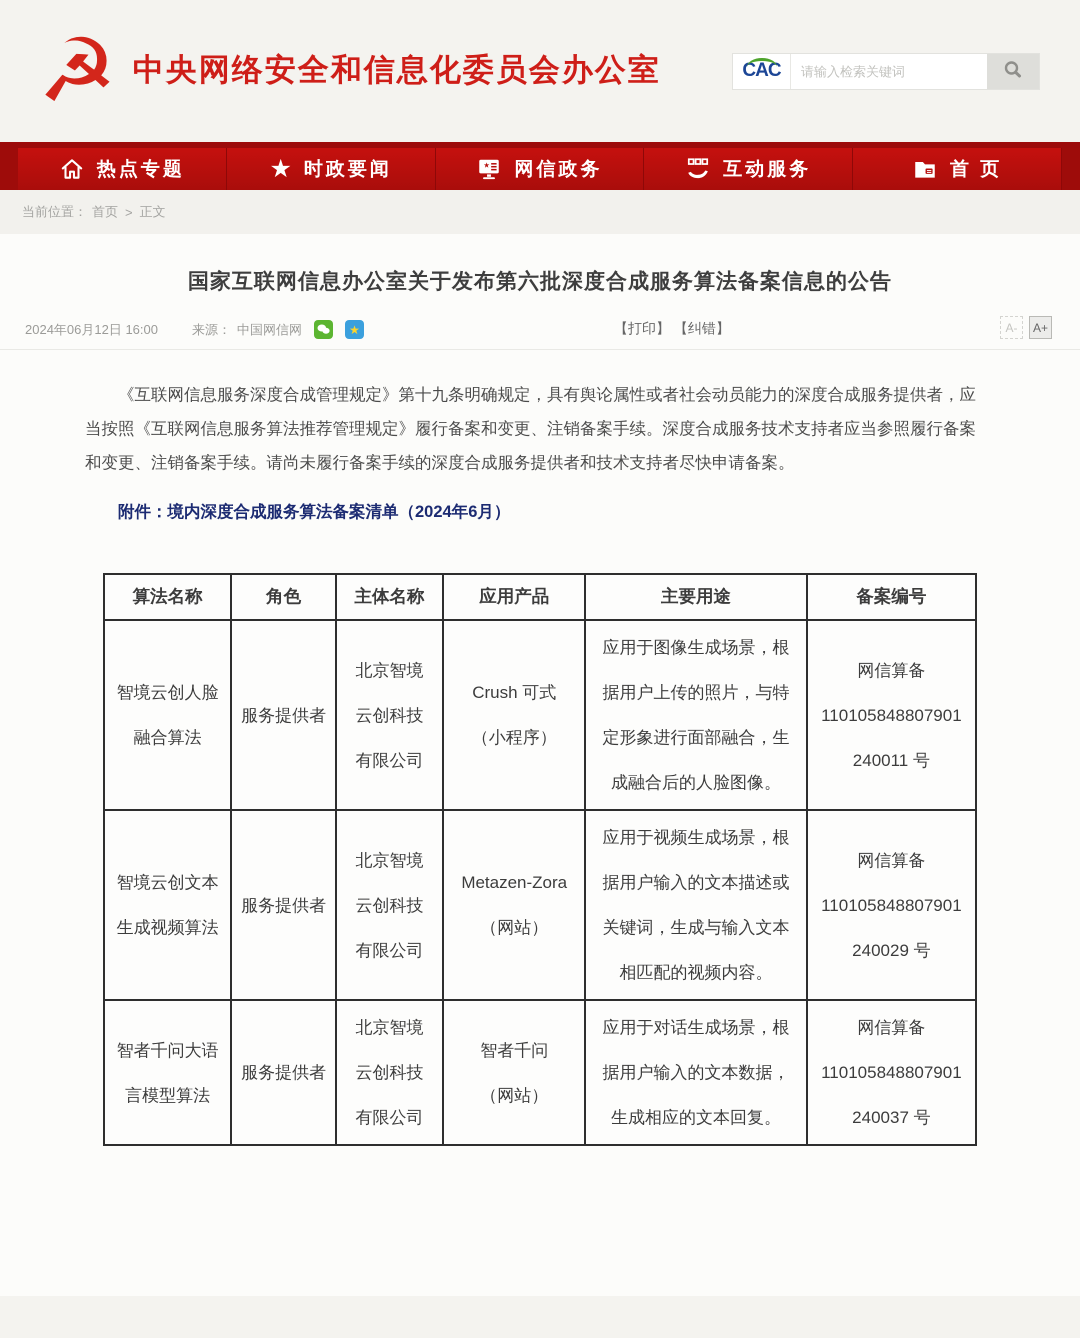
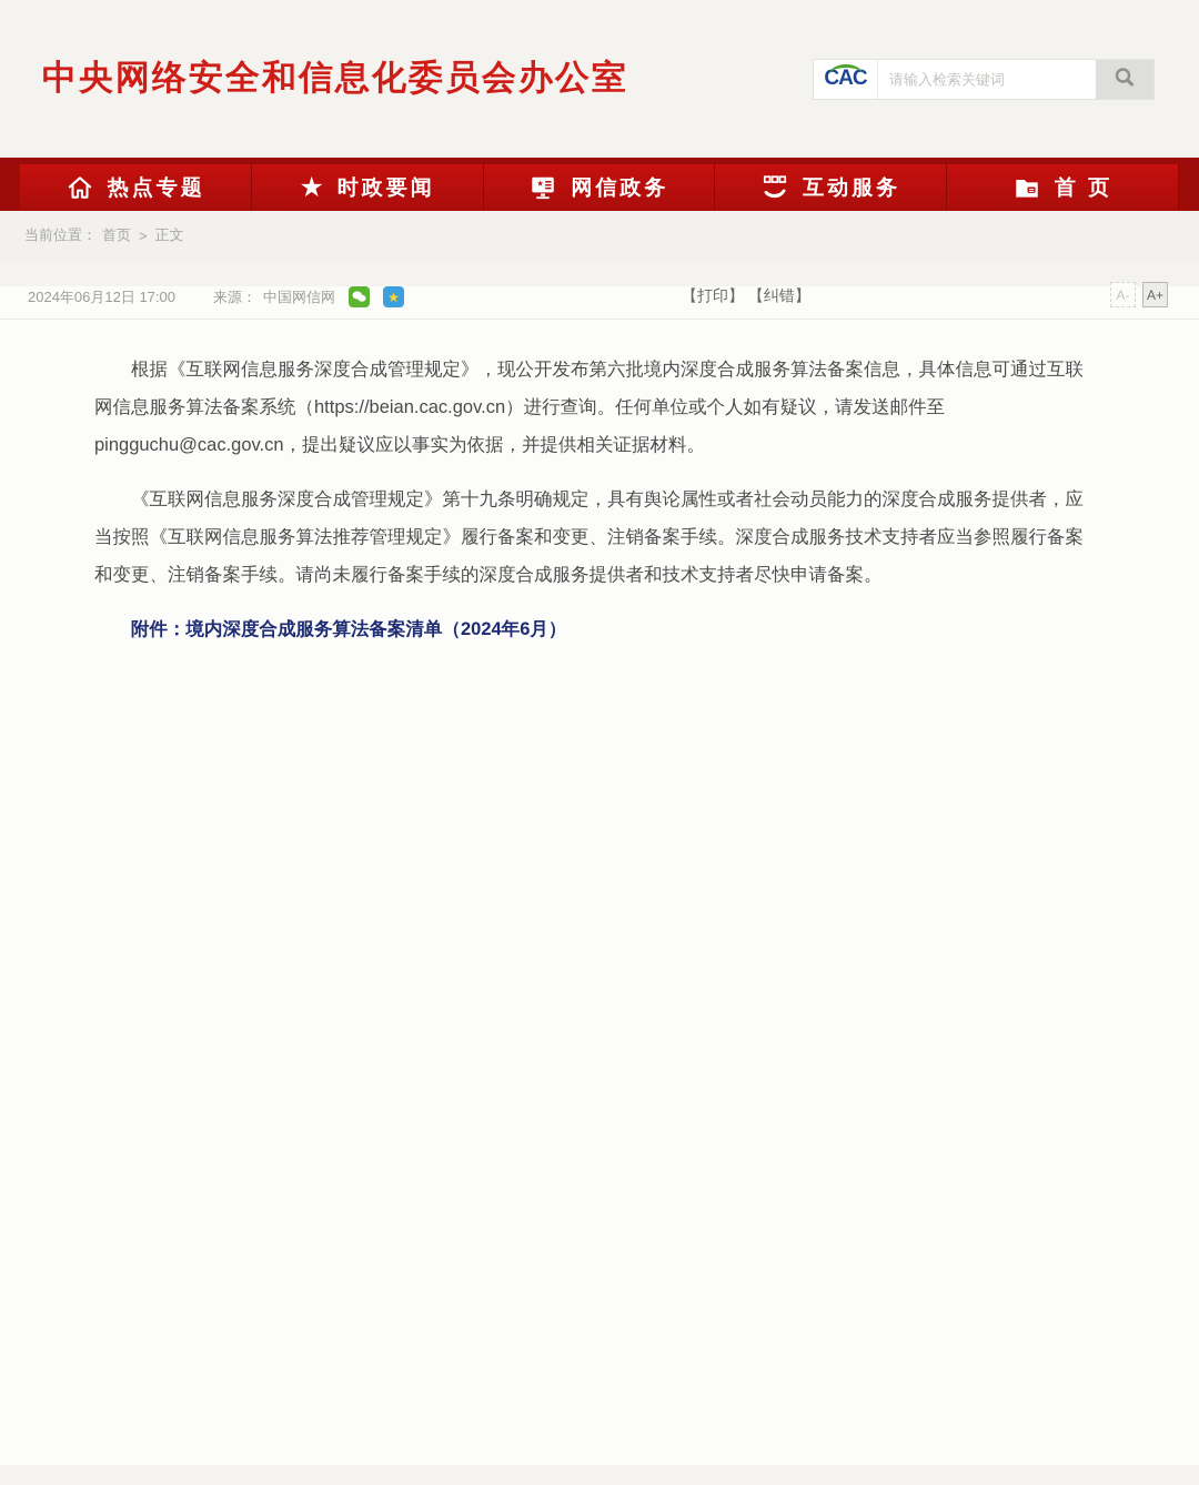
- ☭
  中央网络安全和信息化委员会办公室
  CAC
  请输入检索关键词
  热点专题
  ★
  时政要闻
  网信政务
  互动服务
  首 页
  当前位置：
  首页
  >
  正文
- 国家互联网信息办公室关于发布第六批深度合成服务算法备案信息的公告
- 2024年06月12日 16:00
+ 2024年06月12日 17:00
  来源：
  中国网信网
  ★
  【打印】 【纠错】
  A-
  A+
+ 根据《互联网信息服务深度合成管理规定》，现公开发布第六批境内深度合成服务算法备案信息，具体信息可通过互联网信息服务算法备案系统（https://beian.cac.gov.cn）进行查询。任何单位或个人如有疑议，请发送邮件至pingguchu@cac.gov.cn，提出疑议应以事实为依据，并提供相关证据材料。
  《互联网信息服务深度合成管理规定》第十九条明确规定，具有舆论属性或者社会动员能力的深度合成服务提供者，应当按照《互联网信息服务算法推荐管理规定》履行备案和变更、注销备案手续。深度合成服务技术支持者应当参照履行备案和变更、注销备案手续。请尚未履行备案手续的深度合成服务提供者和技术支持者尽快申请备案。
  附件：境内深度合成服务算法备案清单（2024年6月）
- 算法名称	角色	主体名称	应用产品	主要用途	备案编号
- 智境云创人脸 融合算法	服务提供者	北京智境 云创科技 有限公司	Crush 可式 （小程序）	应用于图像生成场景，根据用户上传的照片，与特定形象进行面部融合，生成融合后的人脸图像。	网信算备 110105848807901 240011 号
- 智境云创文本 生成视频算法	服务提供者	北京智境 云创科技 有限公司	Metazen-Zora （网站）	应用于视频生成场景，根据用户输入的文本描述或关键词，生成与输入文本相匹配的视频内容。	网信算备 110105848807901 240029 号
- 智者千问大语 言模型算法	服务提供者	北京智境 云创科技 有限公司	智者千问 （网站）	应用于对话生成场景，根据用户输入的文本数据，生成相应的文本回复。	网信算备 110105848807901 240037 号
